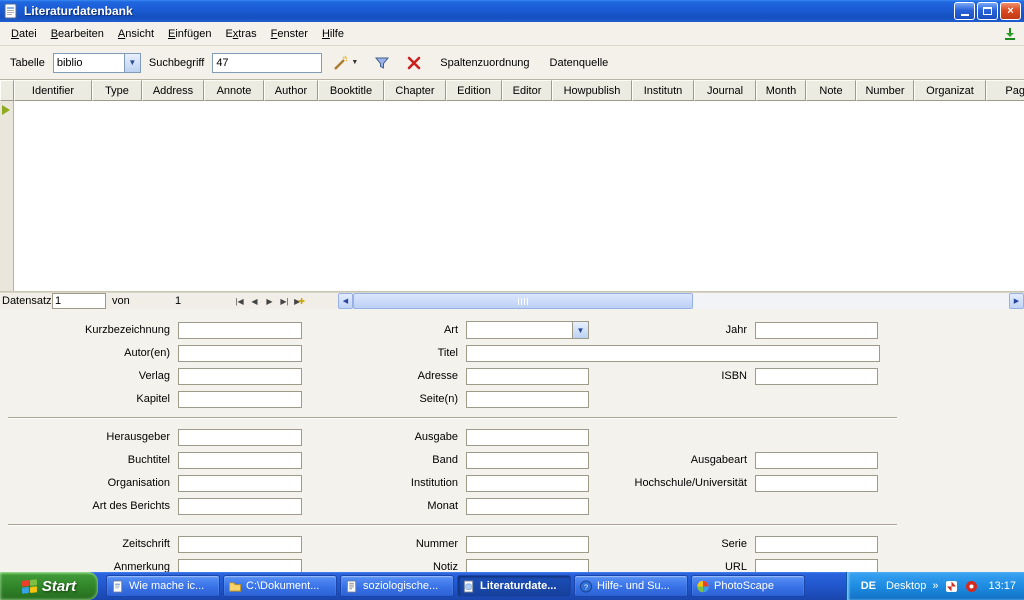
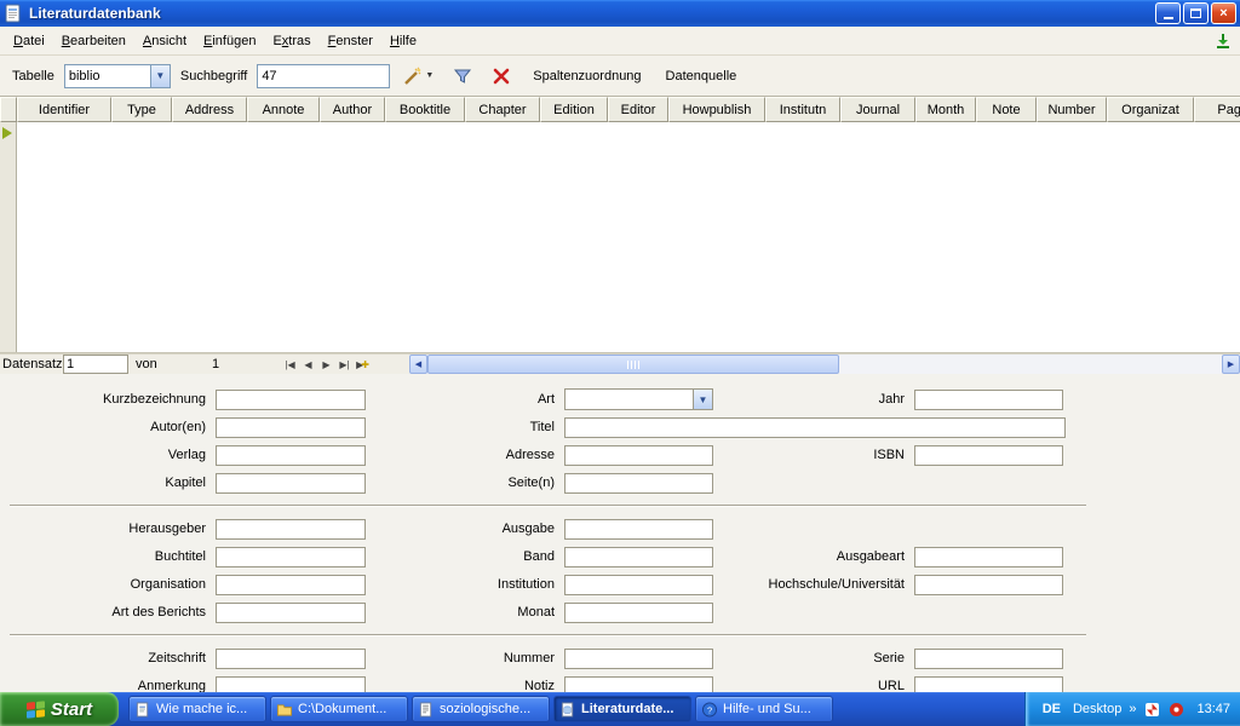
  Literaturdatenbank
  ×
  Datei
  Bearbeiten
  Ansicht
  Einfügen
  Extras
  Fenster
  Hilfe
  Tabelle
  biblio
  ▼
  Suchbegriff
  47
  Spaltenzuordnung
  Datenquelle
  Identifier
  Type
  Address
  Annote
  Author
  Booktitle
  Chapter
  Edition
  Editor
  Howpublish
  Institutn
  Journal
  Month
  Note
  Number
  Organizat
  Datensatz
  1
  von
  1
  |◀
  ◀
  ▶
  ▶|
  ▶
  ✚
  Kurzbezeichnung
  Art
  ▼
  Jahr
  Autor(en)
  Titel
  Verlag
  Adresse
  ISBN
  Kapitel
  Seite(n)
  Herausgeber
  Ausgabe
  Buchtitel
  Band
  Ausgabeart
  Organisation
  Institution
  Hochschule/Universität
  Art des Berichts
  Monat
  Zeitschrift
  Nummer
  Serie
  Anmerkung
  Notiz
  URL
  Start
  Wie mache ic...
  C:\Dokument...
  soziologische...
  Literaturdate...
  ?
  Hilfe- und Su...
- PhotoScape
  DE
  Desktop
  »
- 13:17
+ 13:47
